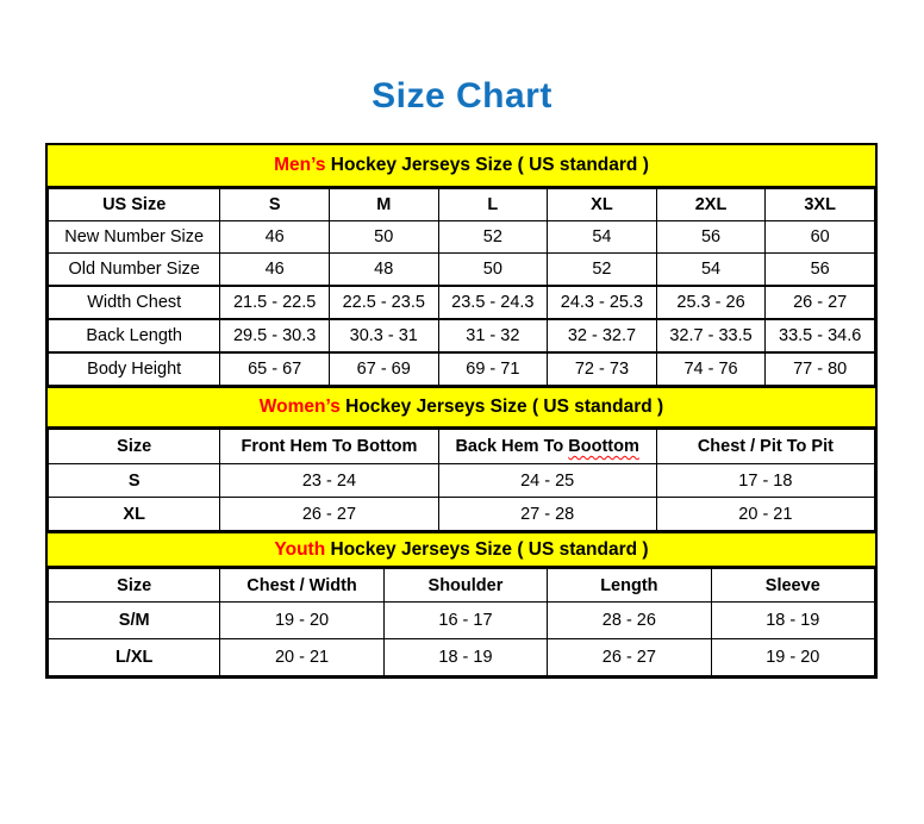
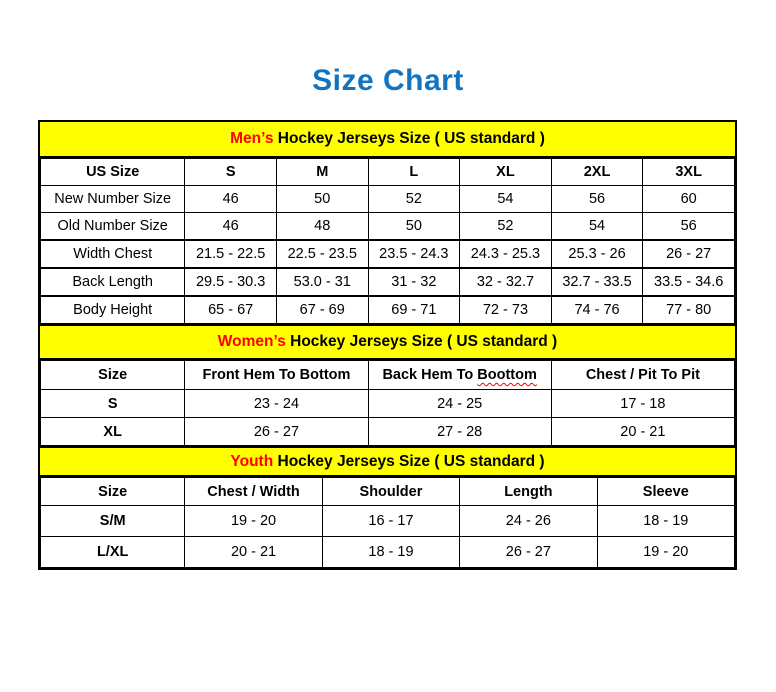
  Size Chart
  Men’s Hockey Jerseys Size ( US standard )
  US Size	S	M	L	XL	2XL	3XL
  New Number Size	46	50	52	54	56	60
  Old Number Size	46	48	50	52	54	56
  Width Chest	21.5 - 22.5	22.5 - 23.5	23.5 - 24.3	24.3 - 25.3	25.3 - 26	26 - 27
- Back Length	29.5 - 30.3	30.3 - 31	31 - 32	32 - 32.7	32.7 - 33.5	33.5 - 34.6
+ Back Length	29.5 - 30.3	53.0 - 31	31 - 32	32 - 32.7	32.7 - 33.5	33.5 - 34.6
  Body Height	65 - 67	67 - 69	69 - 71	72 - 73	74 - 76	77 - 80
  Women’s Hockey Jerseys Size ( US standard )
  Size	Front Hem To Bottom	Back Hem To Boottom	Chest / Pit To Pit
  S	23 - 24	24 - 25	17 - 18
  XL	26 - 27	27 - 28	20 - 21
  Youth Hockey Jerseys Size ( US standard )
  Size	Chest / Width	Shoulder	Length	Sleeve
- S/M	19 - 20	16 - 17	28 - 26	18 - 19
+ S/M	19 - 20	16 - 17	24 - 26	18 - 19
  L/XL	20 - 21	18 - 19	26 - 27	19 - 20
